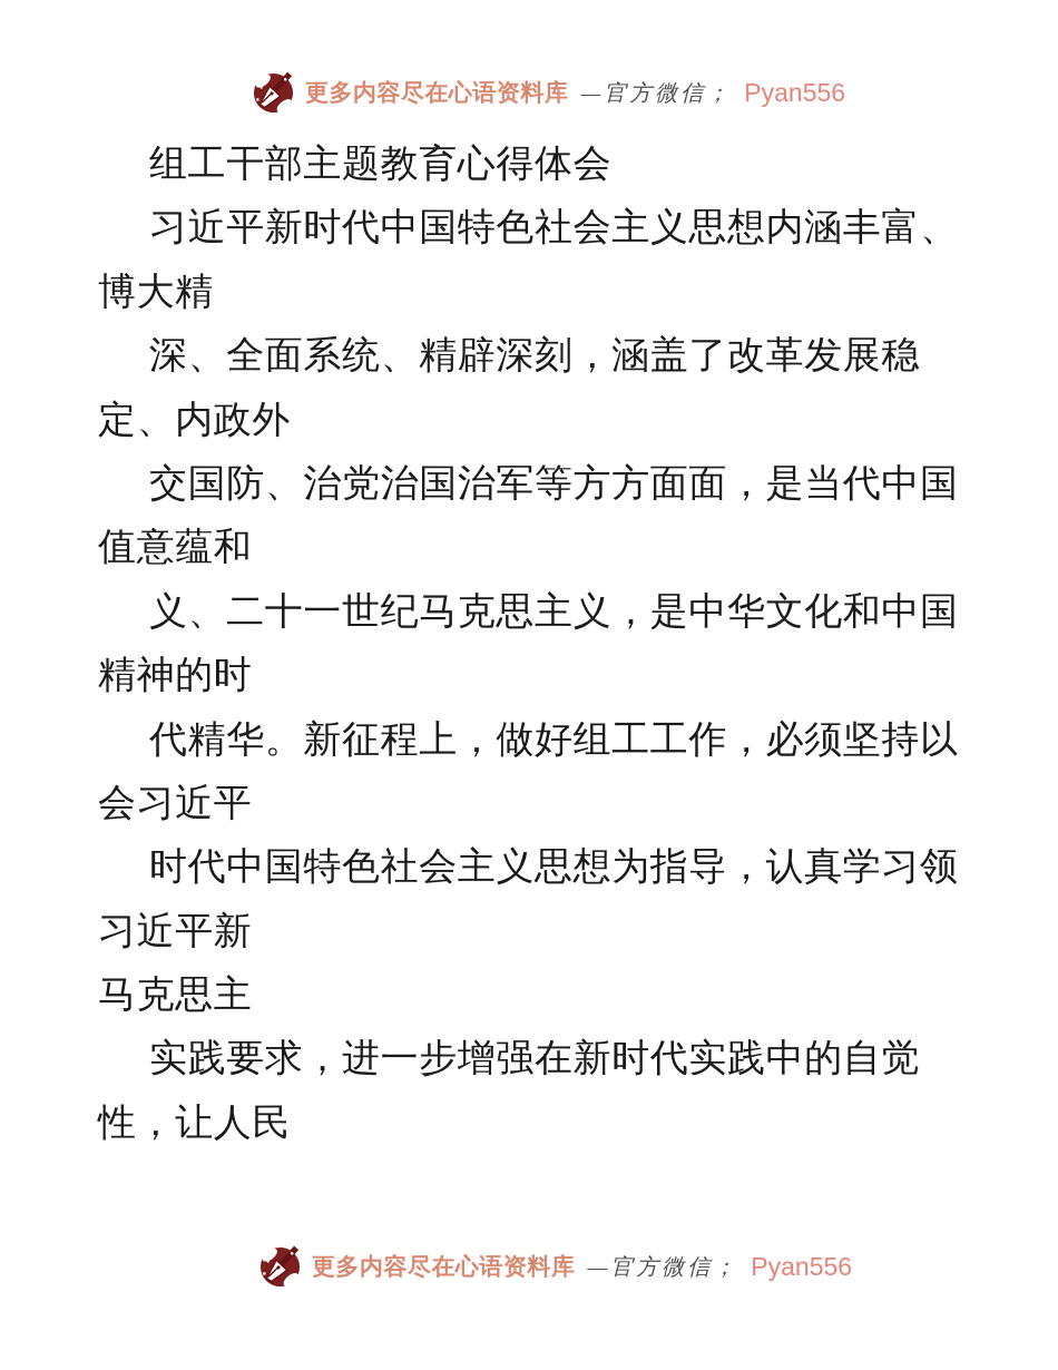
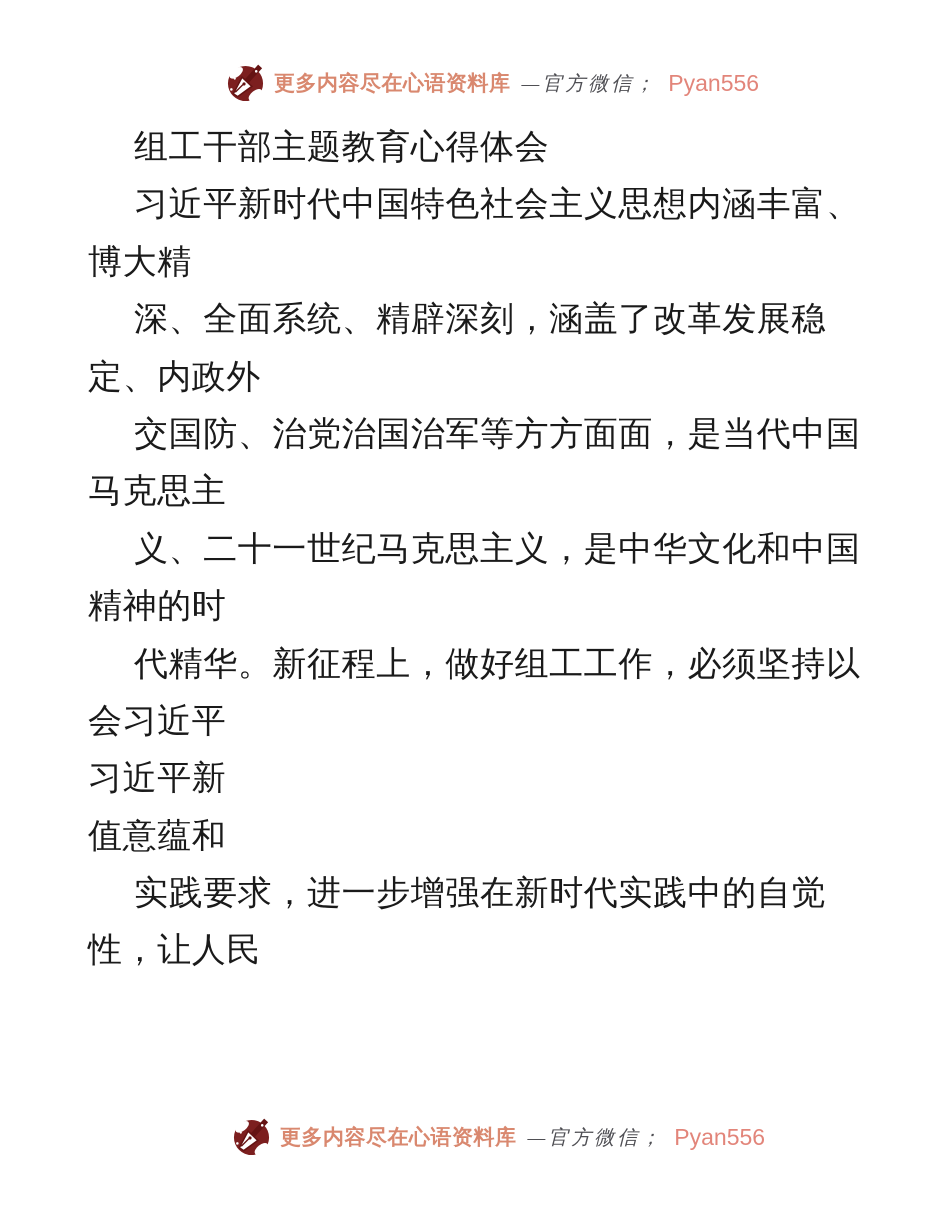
  更多内容尽在心语资料库
  —官方微信；
  Pyan556
  组工干部主题教育心得体会
  习近平新时代中国特色社会主义思想内涵丰富、
  博大精
  深、全面系统、精辟深刻，涵盖了改革发展稳
  定、内政外
  交国防、治党治国治军等方方面面，是当代中国
- 值意蕴和
+ 马克思主
  义、二十一世纪马克思主义，是中华文化和中国
  精神的时
  代精华。新征程上，做好组工工作，必须坚持以
  会习近平
- 时代中国特色社会主义思想为指导，认真学习领
  习近平新
- 马克思主
+ 值意蕴和
  实践要求，进一步增强在新时代实践中的自觉
  性，让人民
  更多内容尽在心语资料库
  —官方微信；
  Pyan556
